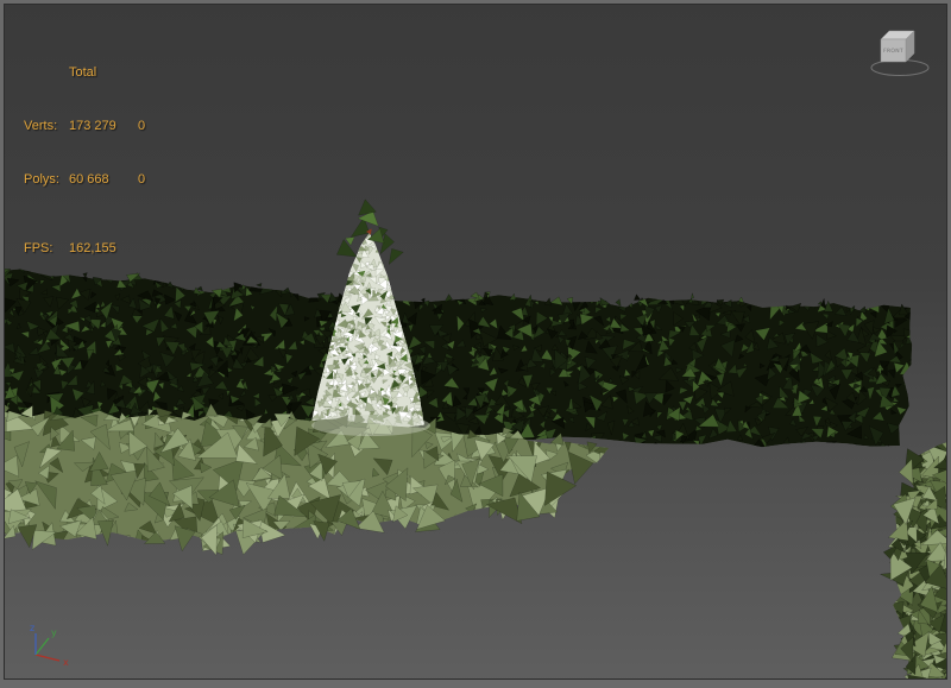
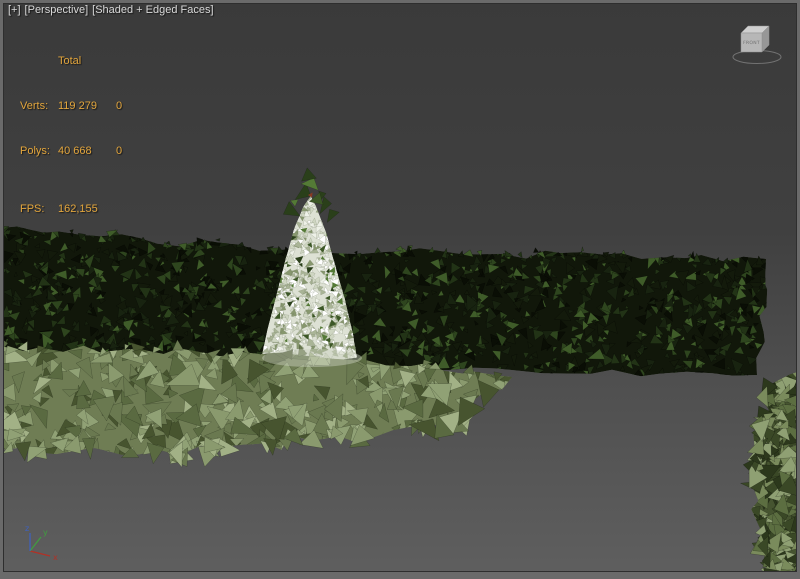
  x
  y
  z
+ [+]
+ [Perspective]
+ [Shaded + Edged Faces]
  Total
  Verts:
- 173 279
+ 119 279
  0
  Polys:
- 60 668
+ 40 668
  0
  FPS:
  162,155
